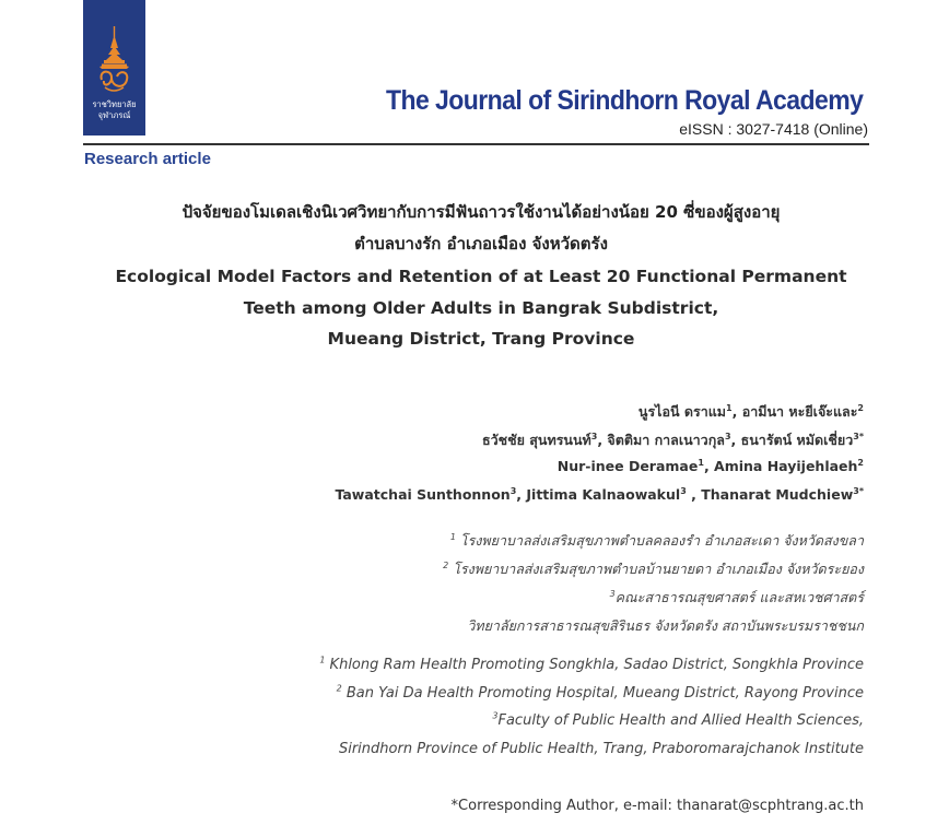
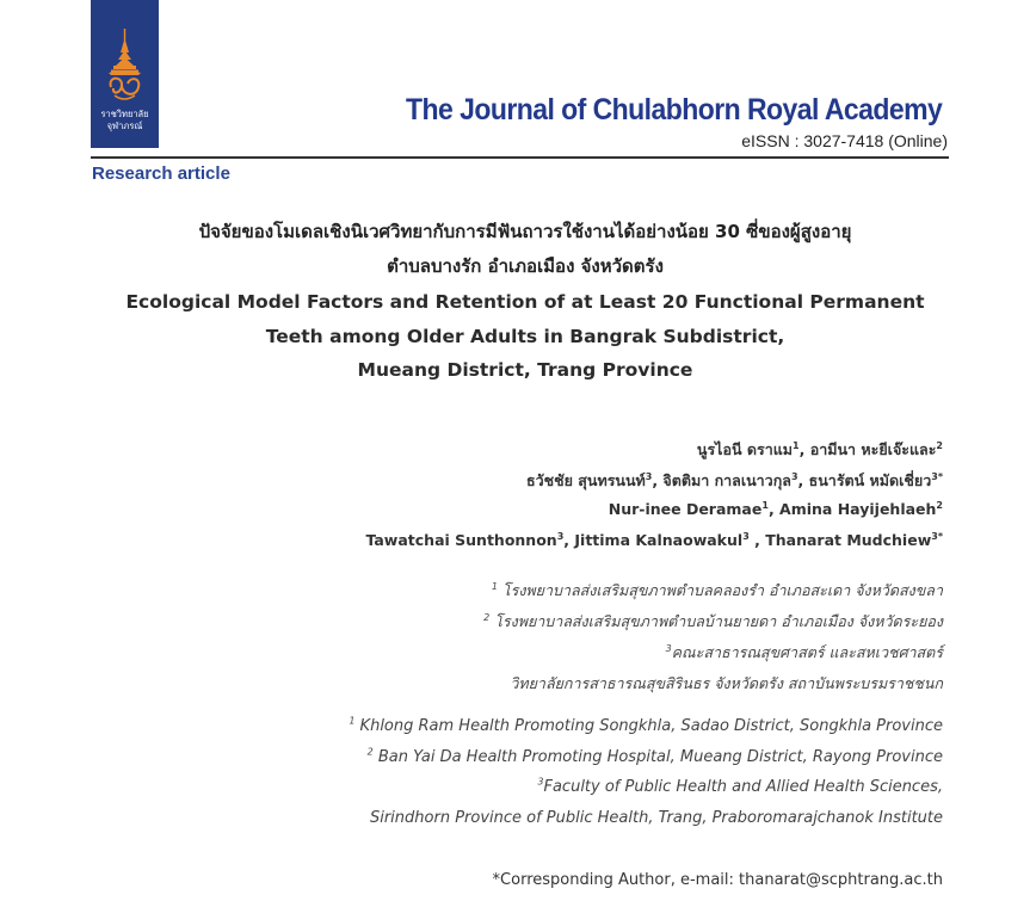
  ราชวิทยาลัย
  จุฬาภรณ์
- The Journal of Sirindhorn Royal Academy
+ The Journal of Chulabhorn Royal Academy
  eISSN : 3027-7418 (Online)
  Research article
- ปัจจัยของโมเดลเชิงนิเวศวิทยากับการมีฟันถาวรใช้งานได้อย่างน้อย 20 ซี่ของผู้สูงอายุ
+ ปัจจัยของโมเดลเชิงนิเวศวิทยากับการมีฟันถาวรใช้งานได้อย่างน้อย 30 ซี่ของผู้สูงอายุ
  ตำบลบางรัก อำเภอเมือง จังหวัดตรัง
  Ecological Model Factors and Retention of at Least 20 Functional Permanent
  Teeth among Older Adults in Bangrak Subdistrict,
  Mueang District, Trang Province
  นูรไอนี ดราแม1, อามีนา หะยีเจ๊ะและ2
  ธวัชชัย สุนทรนนท์3, จิตติมา กาลเนาวกุล3, ธนารัตน์ หมัดเชี่ยว3*
  Nur-inee Deramae1, Amina Hayijehlaeh2
  Tawatchai Sunthonnon3, Jittima Kalnaowakul3 , Thanarat Mudchiew3*
  1 โรงพยาบาลส่งเสริมสุขภาพตำบลคลองรำ อำเภอสะเดา จังหวัดสงขลา
  2 โรงพยาบาลส่งเสริมสุขภาพตำบลบ้านยายดา อำเภอเมือง จังหวัดระยอง
  3คณะสาธารณสุขศาสตร์ และสหเวชศาสตร์
  วิทยาลัยการสาธารณสุขสิรินธร จังหวัดตรัง สถาบันพระบรมราชชนก
  1 Khlong Ram Health Promoting Songkhla, Sadao District, Songkhla Province
  2 Ban Yai Da Health Promoting Hospital, Mueang District, Rayong Province
  3Faculty of Public Health and Allied Health Sciences,
  Sirindhorn Province of Public Health, Trang, Praboromarajchanok Institute
  *Corresponding Author, e-mail: thanarat@scphtrang.ac.th
